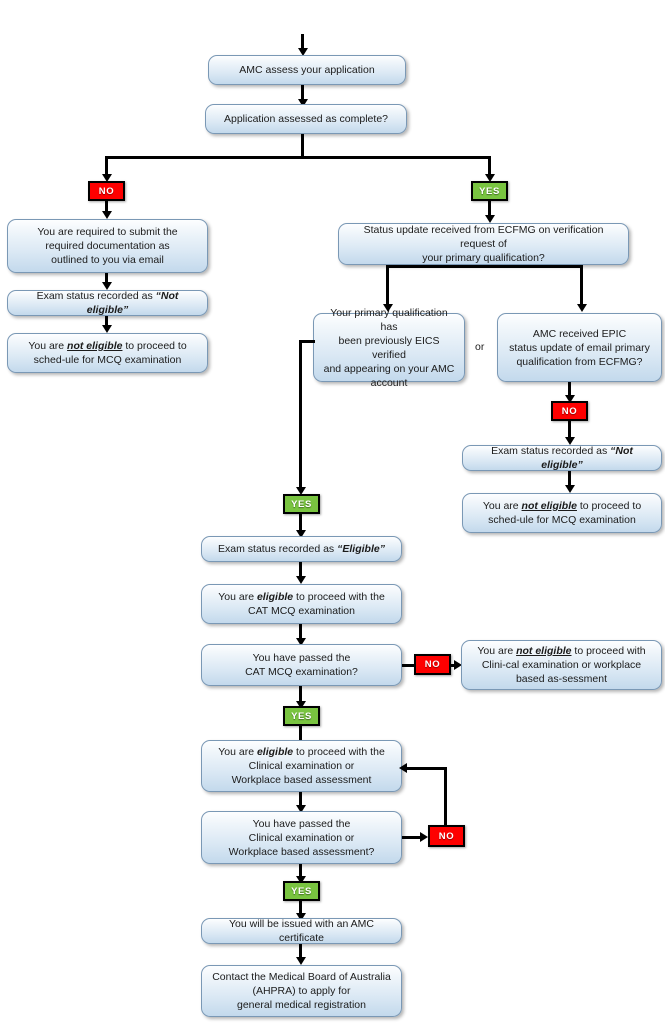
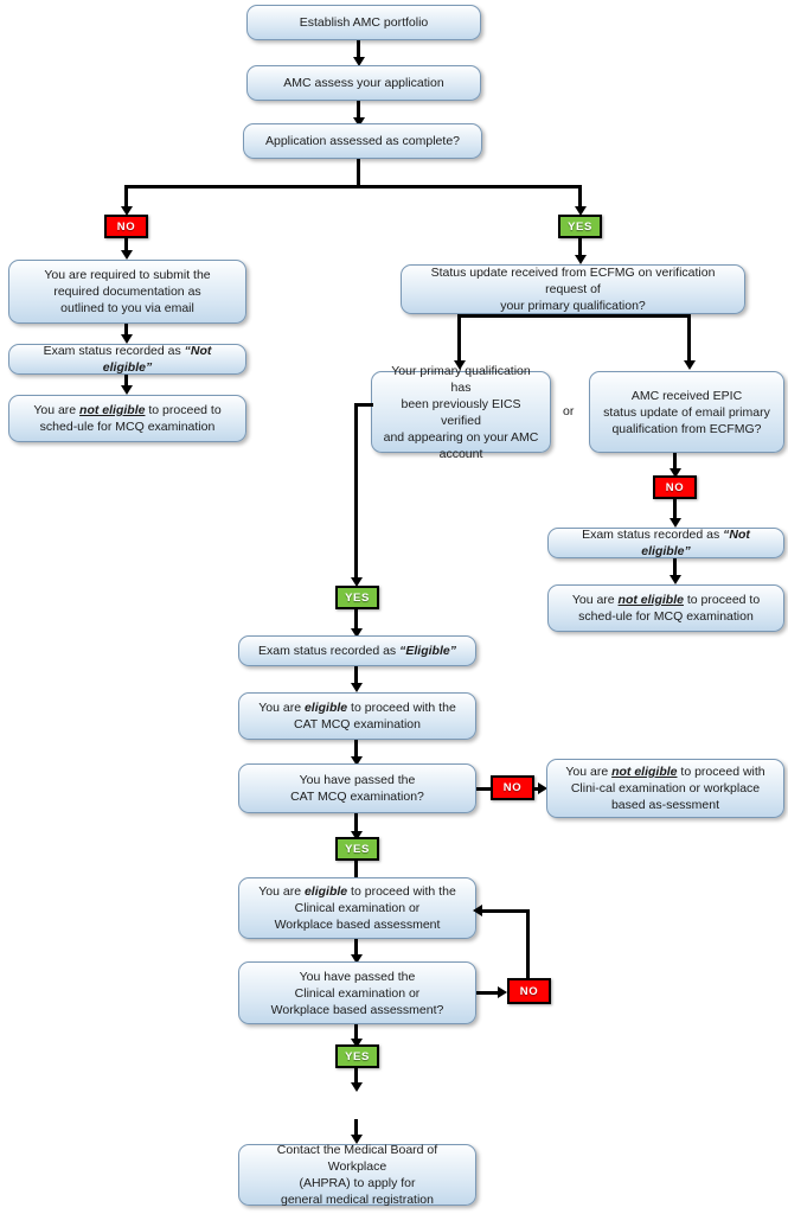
+ Establish AMC portfolio
  AMC assess your application
  Application assessed as complete?
  NO
  YES
  You are required to submit the
  required documentation as
  outlined to you via email
  Exam status recorded as “Not eligible”
  You are not eligible to proceed to sched-ule for MCQ examination
  Status update received from ECFMG on verification request of
  your primary qualification?
  Your primary qualification has
  been previously EICS verified
  and appearing on your AMC
  account
  or
  AMC received EPIC
  status update of email primary
  qualification from ECFMG?
  NO
  Exam status recorded as “Not eligible”
  You are not eligible to proceed to sched-ule for MCQ examination
  YES
  Exam status recorded as “Eligible”
  You are eligible to proceed with the
  CAT MCQ examination
  You have passed the
  CAT MCQ examination?
  NO
  You are not eligible to proceed with Clini-cal examination or workplace based as-sessment
  YES
  You are eligible to proceed with the
  Clinical examination or
  Workplace based assessment
  You have passed the
  Clinical examination or
  Workplace based assessment?
  NO
  YES
- You will be issued with an AMC certificate
- Contact the Medical Board of Australia
+ Contact the Medical Board of Workplace
  (AHPRA) to apply for
  general medical registration
